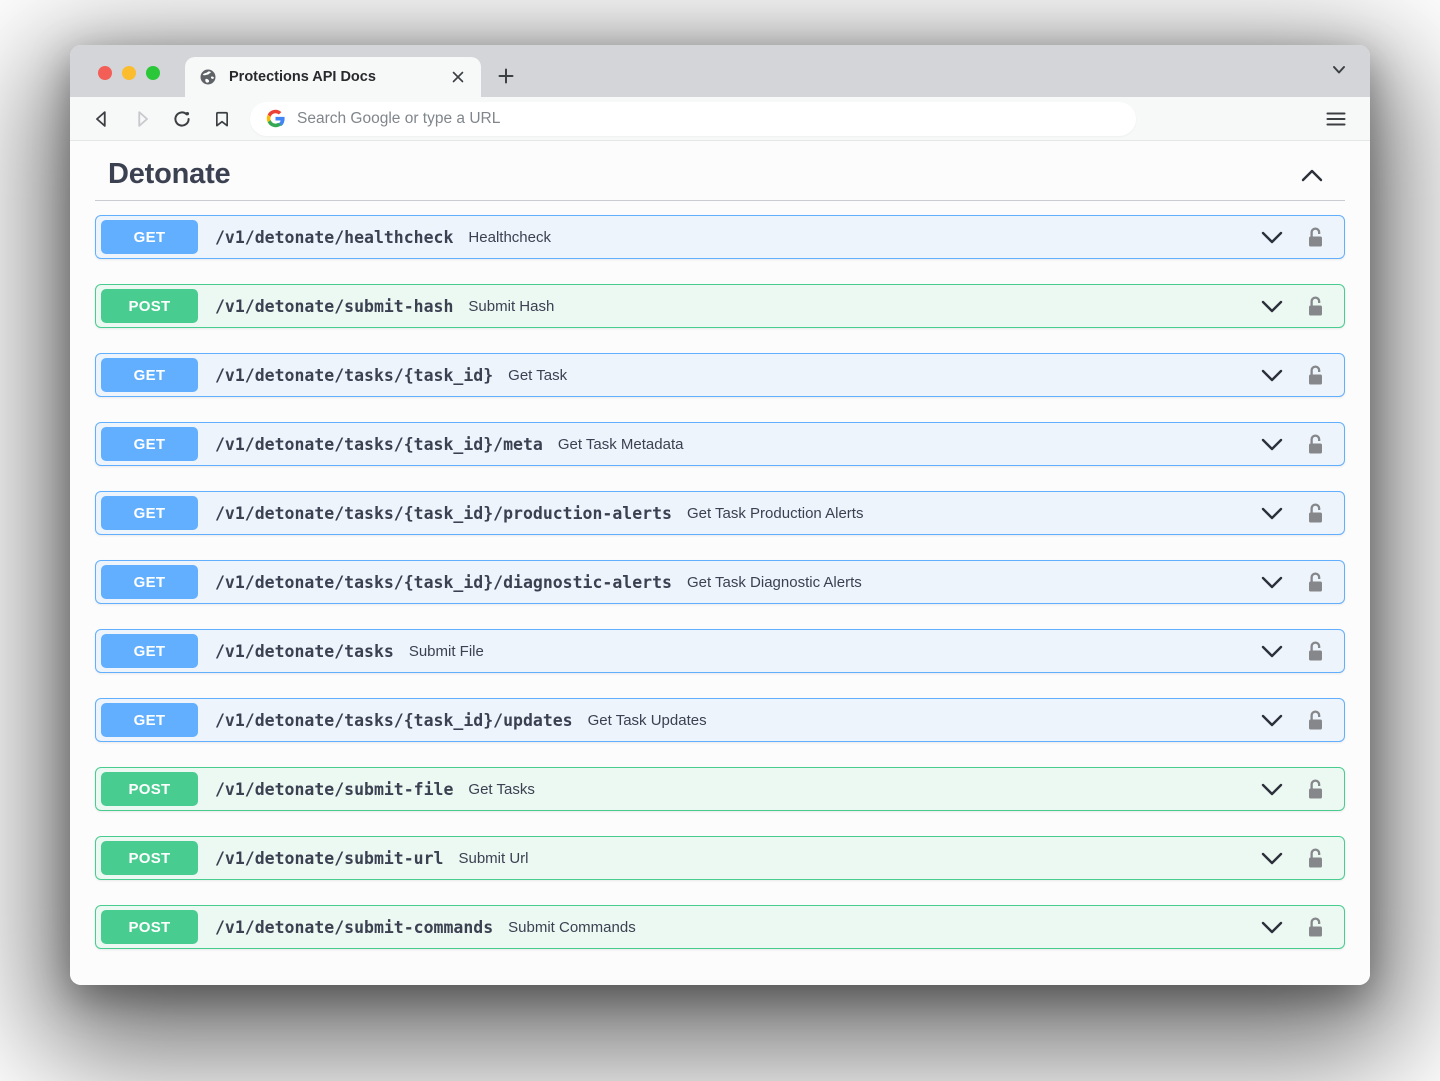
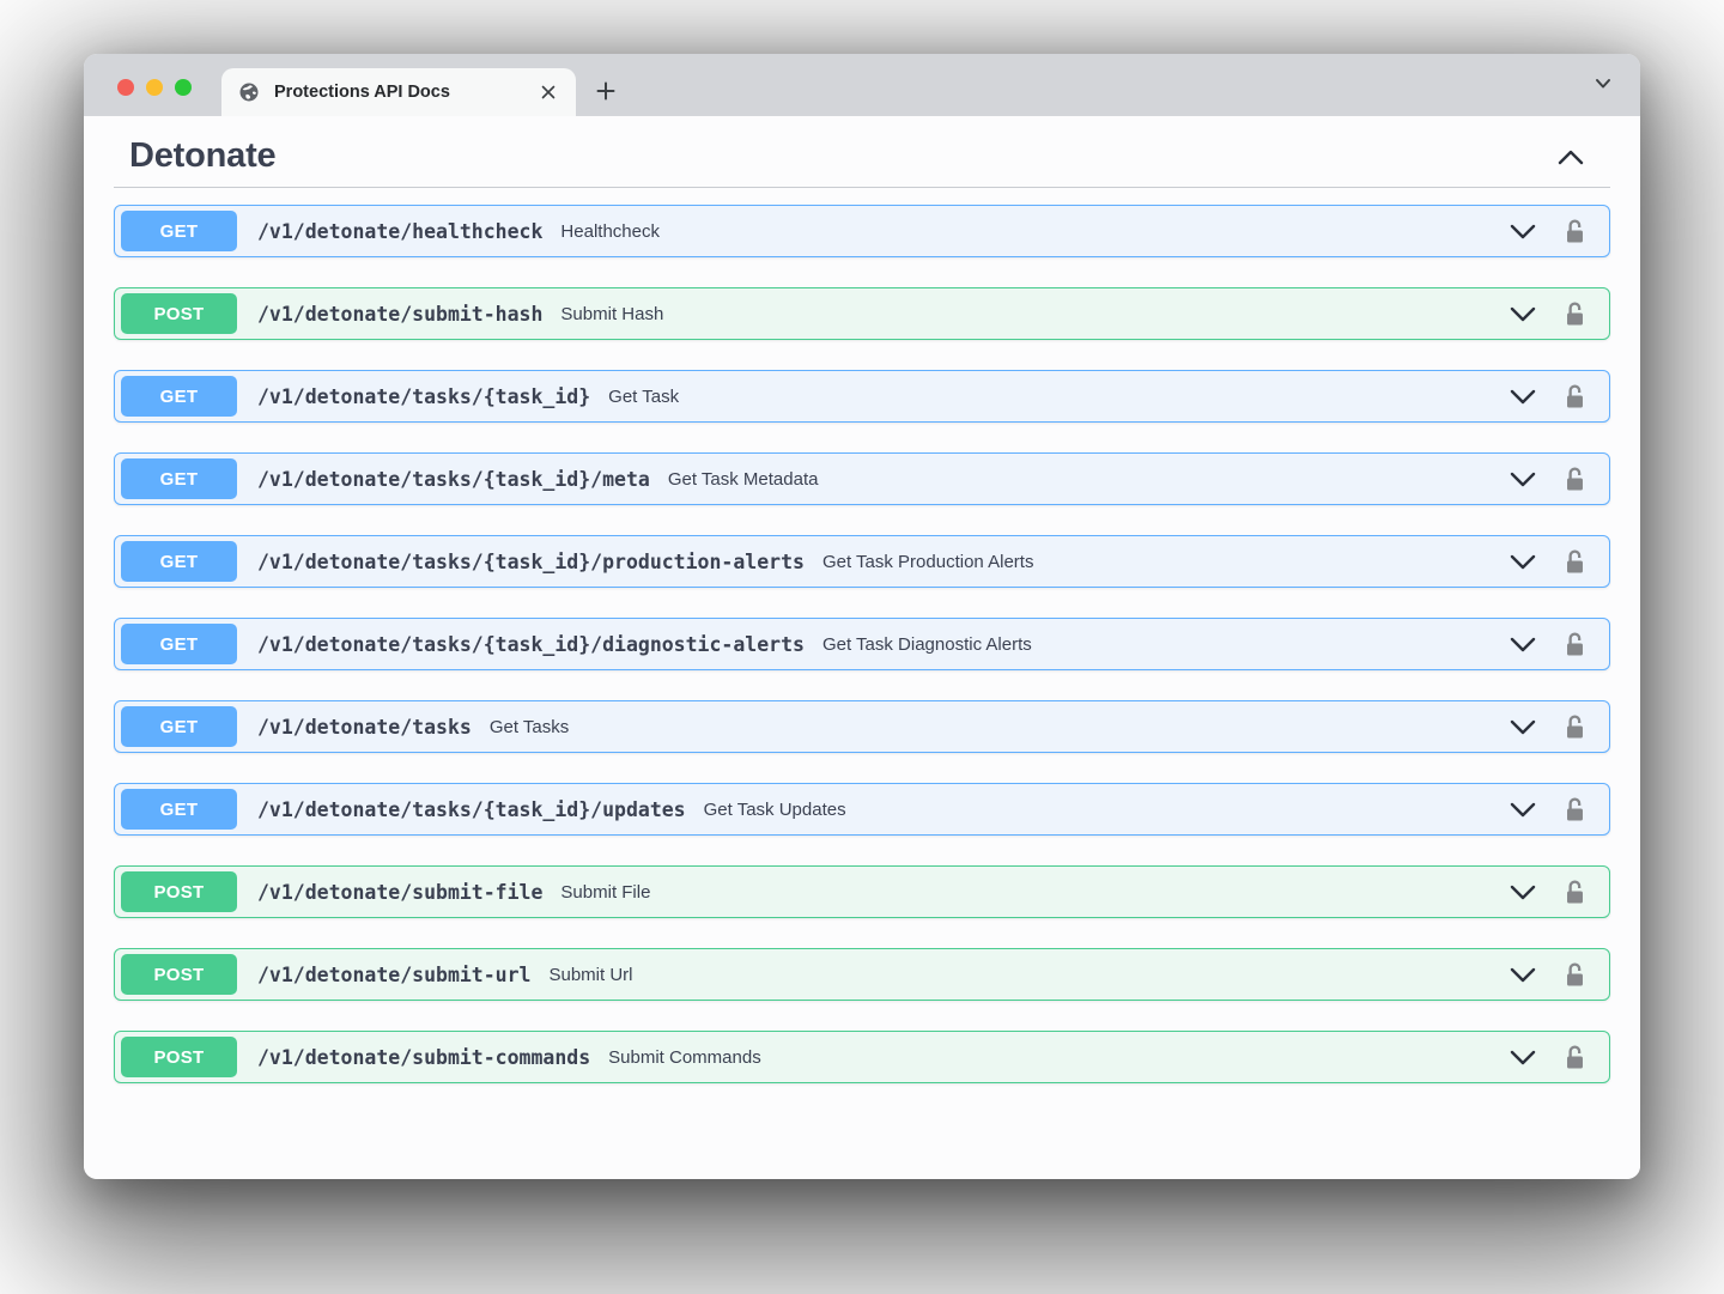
  Protections API Docs
- Search Google or type a URL
  Detonate
  GET
  /v1/detonate/healthcheck
  Healthcheck
  POST
  /v1/detonate/submit-hash
  Submit Hash
  GET
  /v1/detonate/tasks/{task_id}
  Get Task
  GET
  /v1/detonate/tasks/{task_id}/meta
  Get Task Metadata
  GET
  /v1/detonate/tasks/{task_id}/production-alerts
  Get Task Production Alerts
  GET
  /v1/detonate/tasks/{task_id}/diagnostic-alerts
  Get Task Diagnostic Alerts
  GET
  /v1/detonate/tasks
- Submit File
+ Get Tasks
  GET
  /v1/detonate/tasks/{task_id}/updates
  Get Task Updates
  POST
  /v1/detonate/submit-file
- Get Tasks
+ Submit File
  POST
  /v1/detonate/submit-url
  Submit Url
  POST
  /v1/detonate/submit-commands
  Submit Commands
